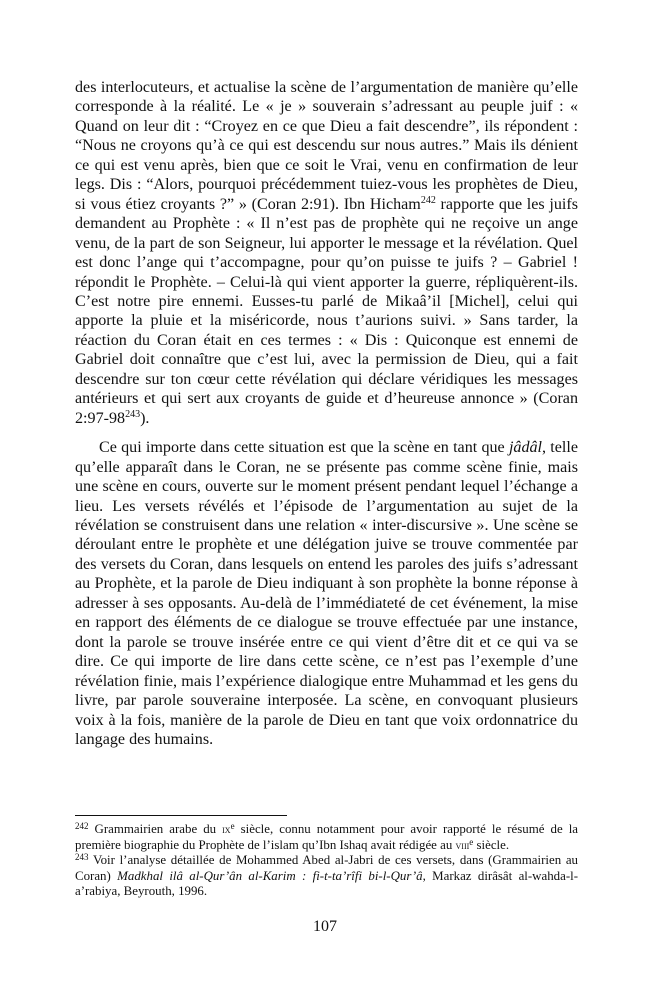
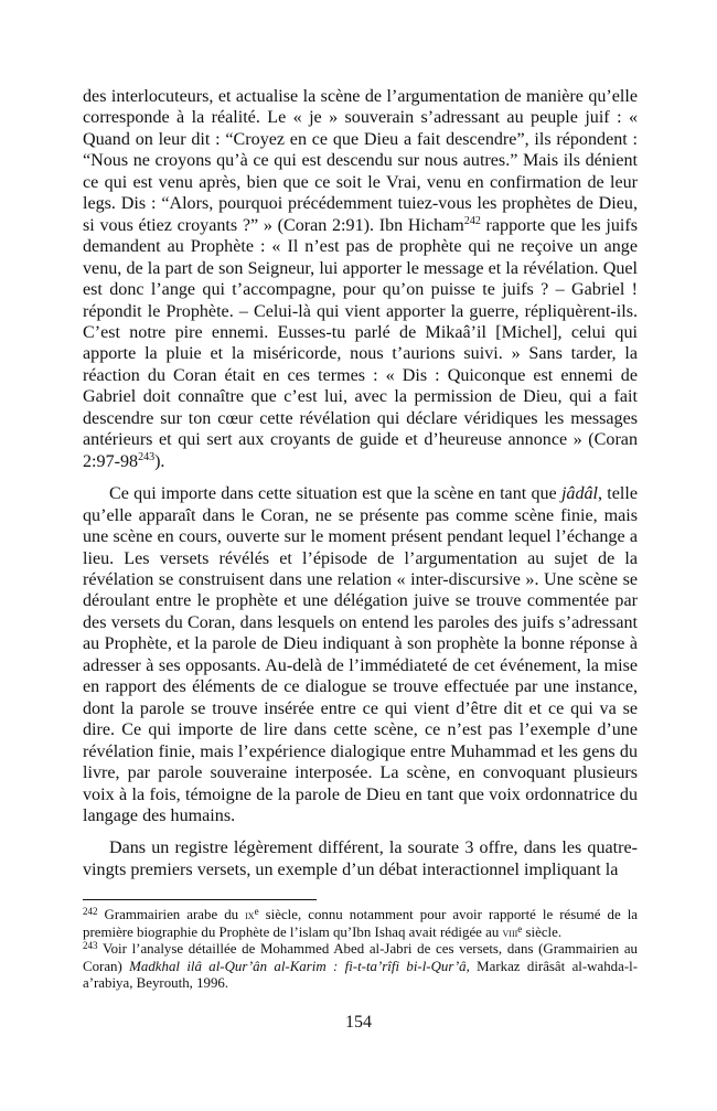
  des interlocuteurs, et actualise la scène de l’argumentation de manière qu’elle corresponde à la réalité. Le « je » souverain s’adressant au peuple juif : « Quand on leur dit : “Croyez en ce que Dieu a fait descendre”, ils répondent : “Nous ne croyons qu’à ce qui est descendu sur nous autres.” Mais ils dénient ce qui est venu après, bien que ce soit le Vrai, venu en confirmation de leur legs. Dis : “Alors, pourquoi précédemment tuiez-vous les prophètes de Dieu, si vous étiez croyants ?” » (Coran 2:91). Ibn Hicham242 rapporte que les juifs demandent au Prophète : « Il n’est pas de prophète qui ne reçoive un ange venu, de la part de son Seigneur, lui apporter le message et la révélation. Quel est donc l’ange qui t’accompagne, pour qu’on puisse te juifs ? – Gabriel ! répondit le Prophète. – Celui-là qui vient apporter la guerre, répliquèrent-ils. C’est notre pire ennemi. Eusses-tu parlé de Mikaâ’il [Michel], celui qui apporte la pluie et la miséricorde, nous t’aurions suivi. » Sans tarder, la réaction du Coran était en ces termes : « Dis : Quiconque est ennemi de Gabriel doit connaître que c’est lui, avec la permission de Dieu, qui a fait descendre sur ton cœur cette révélation qui déclare véridiques les messages antérieurs et qui sert aux croyants de guide et d’heureuse annonce » (Coran 2:97-98243).
- Ce qui importe dans cette situation est que la scène en tant que jâdâl, telle qu’elle apparaît dans le Coran, ne se présente pas comme scène finie, mais une scène en cours, ouverte sur le moment présent pendant lequel l’échange a lieu. Les versets révélés et l’épisode de l’argumentation au sujet de la révélation se construisent dans une relation « inter-discursive ». Une scène se déroulant entre le prophète et une délégation juive se trouve commentée par des versets du Coran, dans lesquels on entend les paroles des juifs s’adressant au Prophète, et la parole de Dieu indiquant à son prophète la bonne réponse à adresser à ses opposants. Au-delà de l’immédiateté de cet événement, la mise en rapport des éléments de ce dialogue se trouve effectuée par une instance, dont la parole se trouve insérée entre ce qui vient d’être dit et ce qui va se dire. Ce qui importe de lire dans cette scène, ce n’est pas l’exemple d’une révélation finie, mais l’expérience dialogique entre Muhammad et les gens du livre, par parole souveraine interposée. La scène, en convoquant plusieurs voix à la fois, manière de la parole de Dieu en tant que voix ordonnatrice du langage des humains.
+ Ce qui importe dans cette situation est que la scène en tant que jâdâl, telle qu’elle apparaît dans le Coran, ne se présente pas comme scène finie, mais une scène en cours, ouverte sur le moment présent pendant lequel l’échange a lieu. Les versets révélés et l’épisode de l’argumentation au sujet de la révélation se construisent dans une relation « inter-discursive ». Une scène se déroulant entre le prophète et une délégation juive se trouve commentée par des versets du Coran, dans lesquels on entend les paroles des juifs s’adressant au Prophète, et la parole de Dieu indiquant à son prophète la bonne réponse à adresser à ses opposants. Au-delà de l’immédiateté de cet événement, la mise en rapport des éléments de ce dialogue se trouve effectuée par une instance, dont la parole se trouve insérée entre ce qui vient d’être dit et ce qui va se dire. Ce qui importe de lire dans cette scène, ce n’est pas l’exemple d’une révélation finie, mais l’expérience dialogique entre Muhammad et les gens du livre, par parole souveraine interposée. La scène, en convoquant plusieurs voix à la fois, témoigne de la parole de Dieu en tant que voix ordonnatrice du langage des humains.
+ Dans un registre légèrement différent, la sourate 3 offre, dans les quatre-vingts premiers versets, un exemple d’un débat interactionnel impliquant la
  242 Grammairien arabe du ixe siècle, connu notamment pour avoir rapporté le résumé de la première biographie du Prophète de l’islam qu’Ibn Ishaq avait rédigée au viiie siècle.
  243 Voir l’analyse détaillée de Mohammed Abed al-Jabri de ces versets, dans (Grammairien au Coran) Madkhal ilâ al-Qur’ân al-Karim : fi-t-ta’rîfi bi-l-Qur’â, Markaz dirâsât al-wahda-l-a’rabiya, Beyrouth, 1996.
- 107
+ 154
